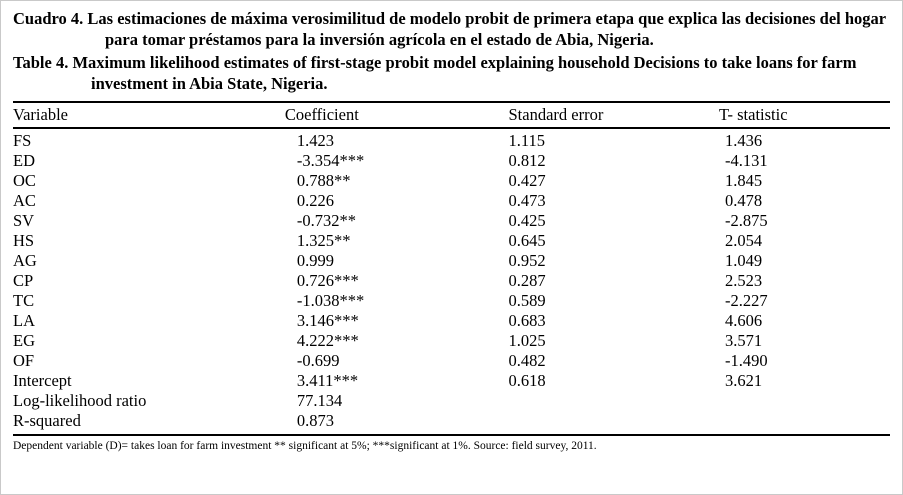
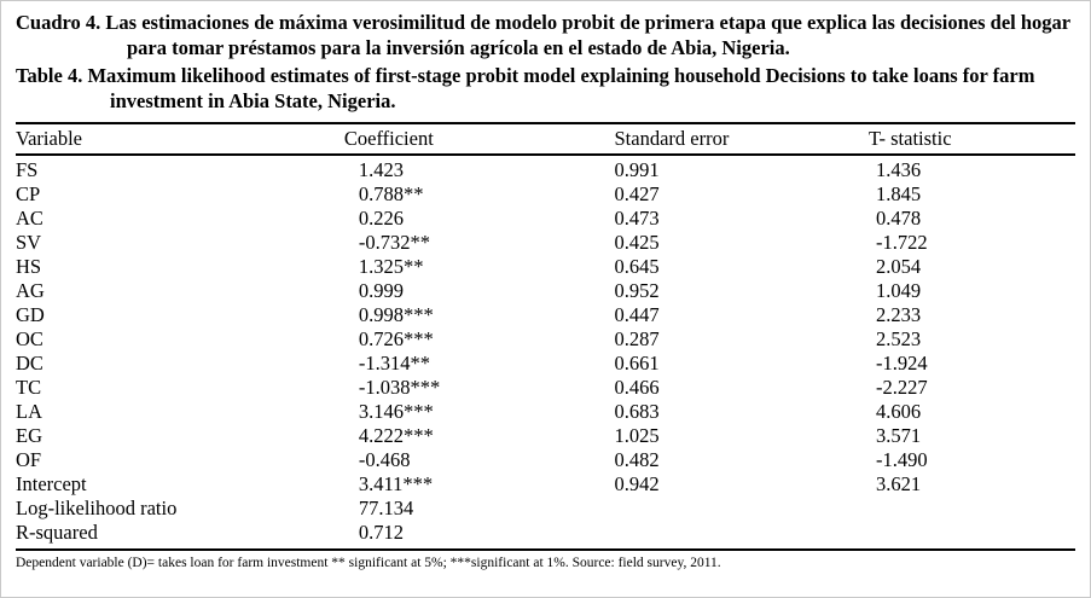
  Cuadro 4. Las estimaciones de máxima verosimilitud de modelo probit de primera etapa que explica las decisiones del hogar para tomar préstamos para la inversión agrícola en el estado de Abia, Nigeria.
  Table 4. Maximum likelihood estimates of first-stage probit model explaining household Decisions to take loans for farm investment in Abia State, Nigeria.
  Variable	Coefficient	Standard error	T- statistic
- FS	1.423	1.115	1.436
+ FS	1.423	0.991	1.436
- ED	-3.354***	0.812	-4.131
- OC	0.788**	0.427	1.845
+ CP	0.788**	0.427	1.845
  AC	0.226	0.473	0.478
- SV	-0.732**	0.425	-2.875
+ SV	-0.732**	0.425	-1.722
  HS	1.325**	0.645	2.054
  AG	0.999	0.952	1.049
+ GD	0.998***	0.447	2.233
- CP	0.726***	0.287	2.523
+ OC	0.726***	0.287	2.523
+ DC	-1.314**	0.661	-1.924
- TC	-1.038***	0.589	-2.227
+ TC	-1.038***	0.466	-2.227
  LA	3.146***	0.683	4.606
  EG	4.222***	1.025	3.571
- OF	-0.699	0.482	-1.490
+ OF	-0.468	0.482	-1.490
- Intercept	3.411***	0.618	3.621
+ Intercept	3.411***	0.942	3.621
  Log-likelihood ratio	77.134
- R-squared	0.873
+ R-squared	0.712
  Dependent variable (D)= takes loan for farm investment ** significant at 5%; ***significant at 1%. Source: field survey, 2011.
